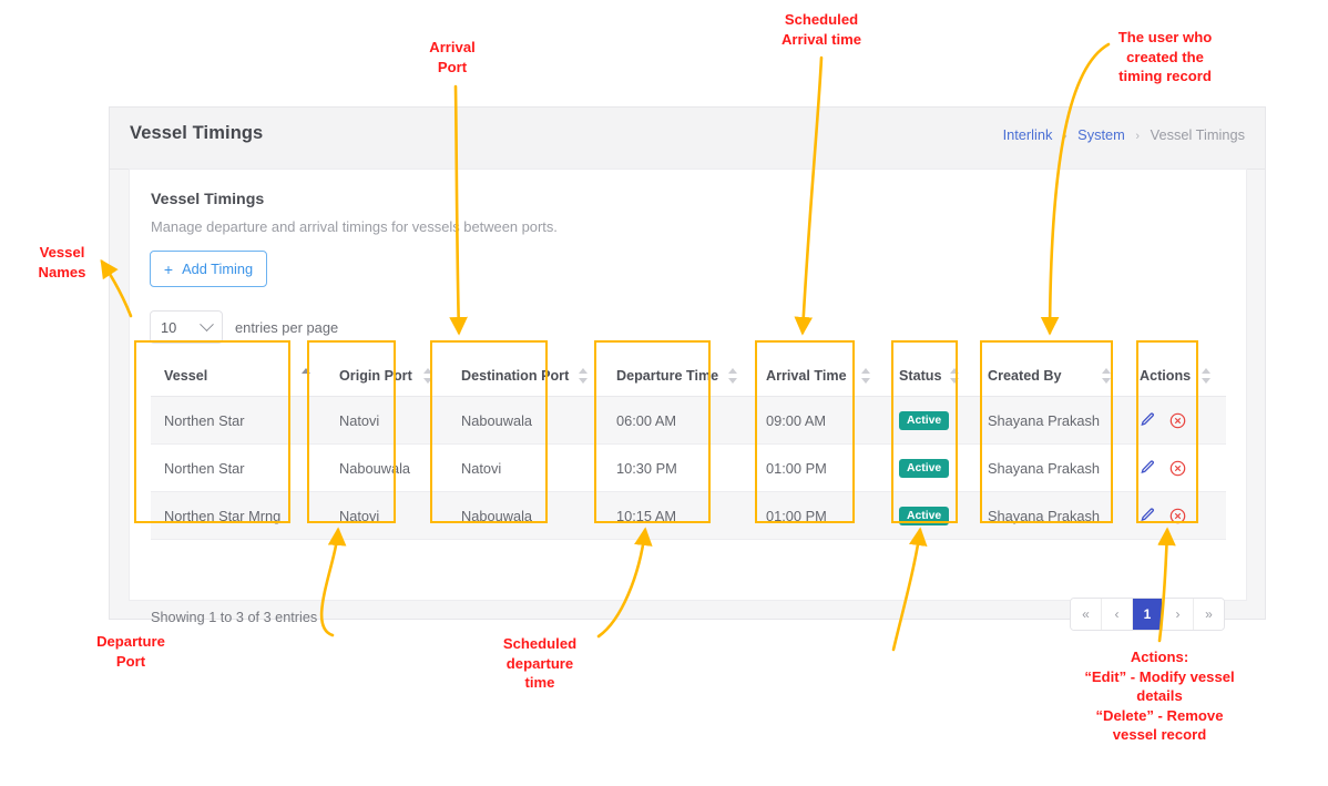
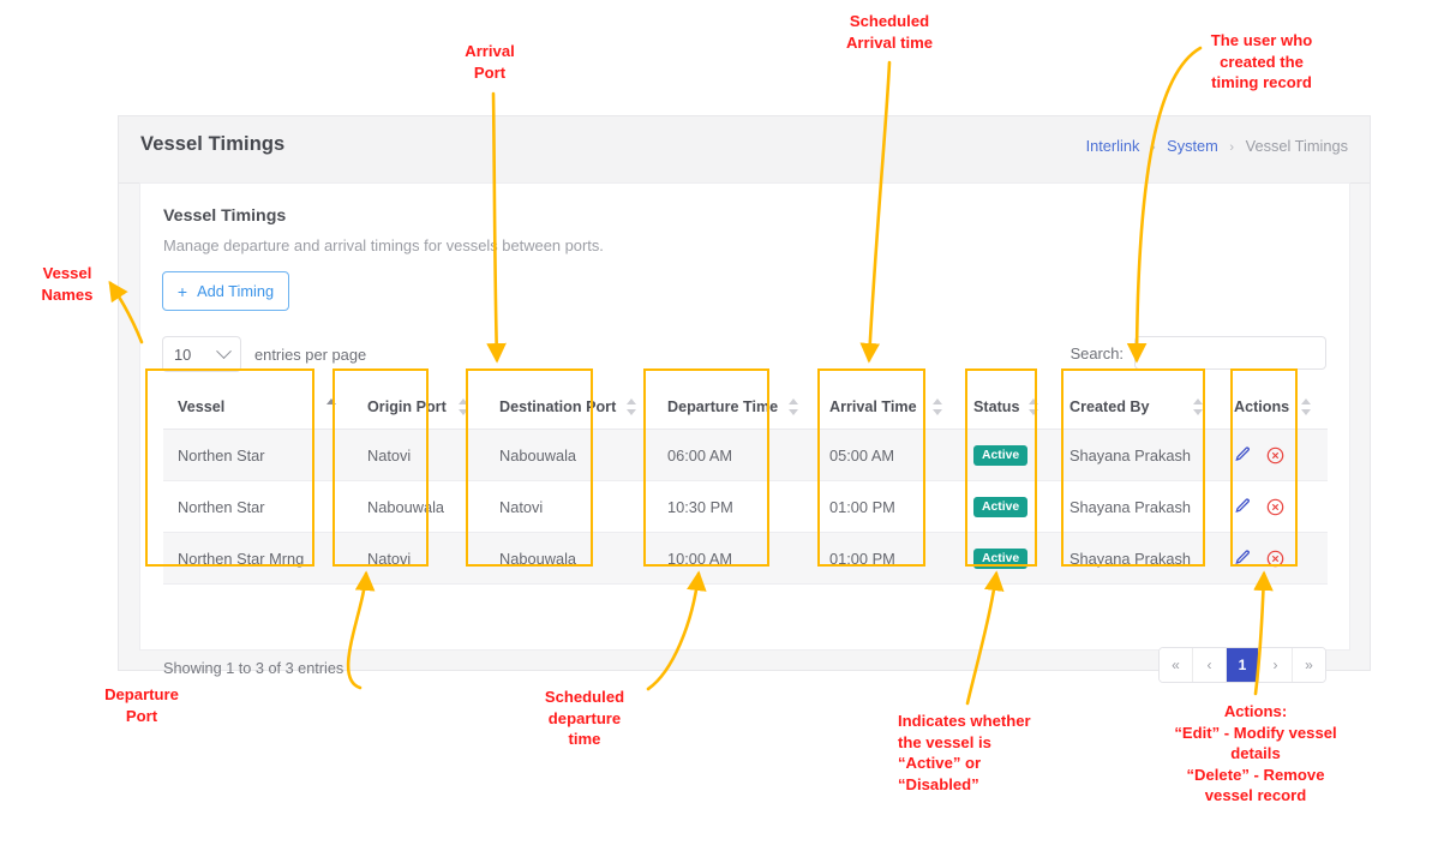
  Vessel Timings
  Interlink System › Vessel Timings
  Vessel Timings
  Manage departure and arrival timings for vessel between ports.
  +
  Add Timing
  10
  entries per page
+ Search:
  Vessel	Origin Port	Destination Port	Departure Time	Arrival Time	Status	Created By	Actions
- Northen Star	Natovi	Nabouwala	06:00 AM	09:00 AM	Active	Shayana Prakash
+ Northen Star	Natovi	Nabouwala	06:00 AM	05:00 AM	Active	Shayana Prakash
  Northen Star	Nabouwala	Natovi	10:30 PM	01:00 PM	Active	Shayana Prakash
- Northen Star Mrng	Natovi	Nabouwala	10:15 AM	01:00 PM	Active	Shayana Prakash
+ Northen Star Mrng	Natovi	Nabouwala	10:00 AM	01:00 PM	Active	Shayana Prakash
  Showing 1 to 3 of 3 entries
  «
  ‹
  1
  ›
  »
  Vessel
  Names
  Arrival
  Port
  Scheduled
  Arrival time
  The user who
  created the
  timing record
  Departure
  Port
  Scheduled
  departure
  time
+ Indicates whether
+ the vessel is
+ “Active” or
+ “Disabled”
  Actions:
  “Edit” - Modify vessel
  details
  “Delete” - Remove
  vessel record
